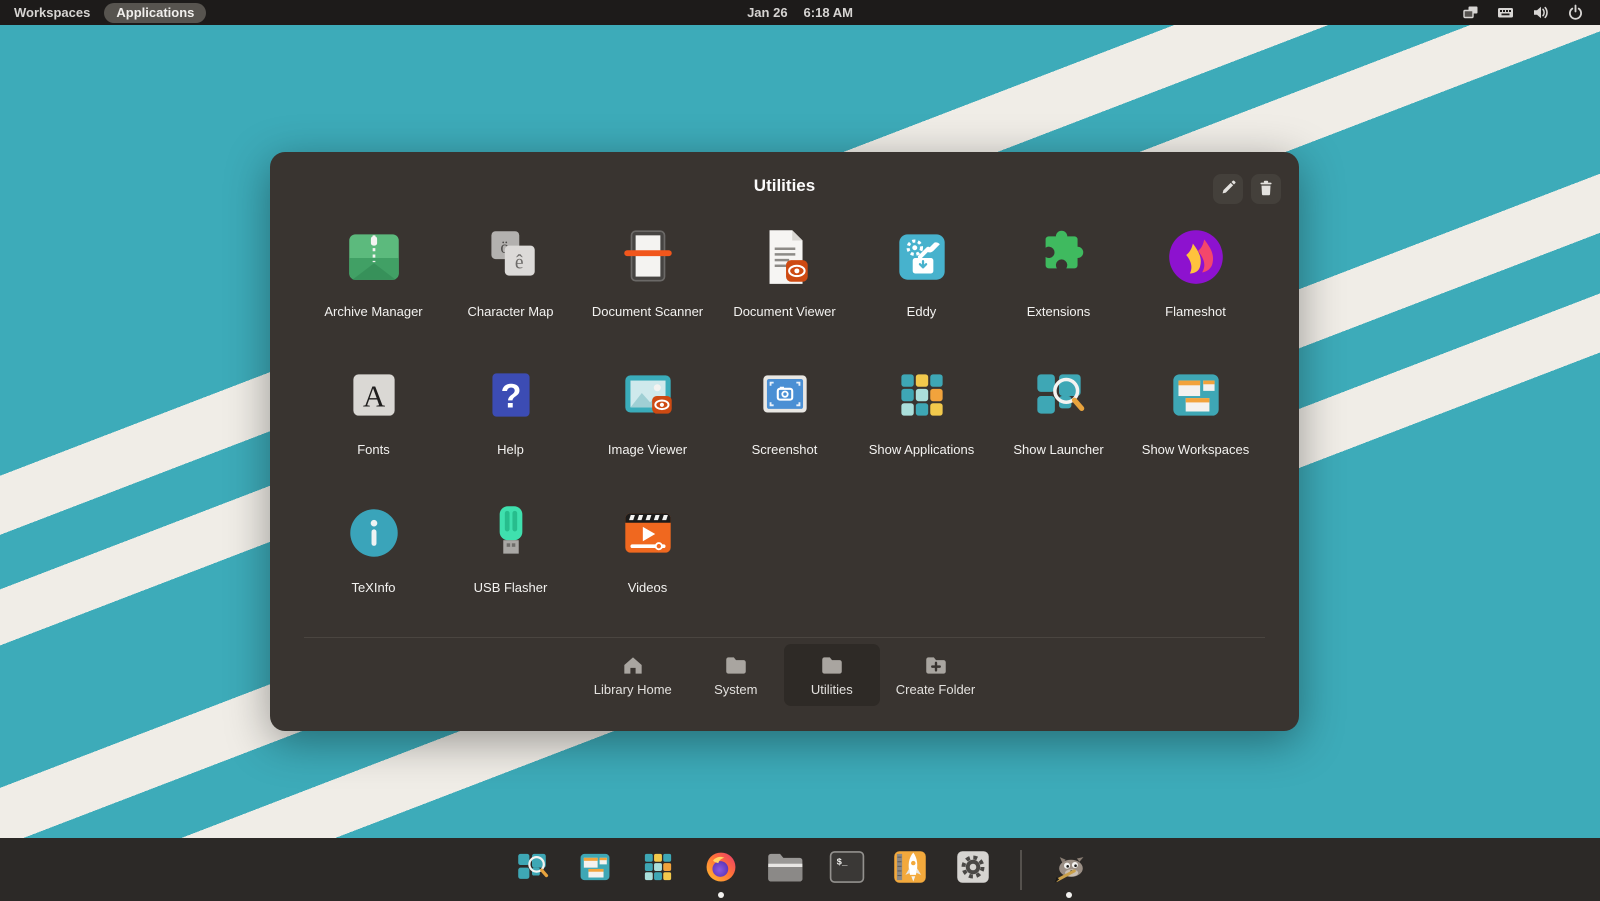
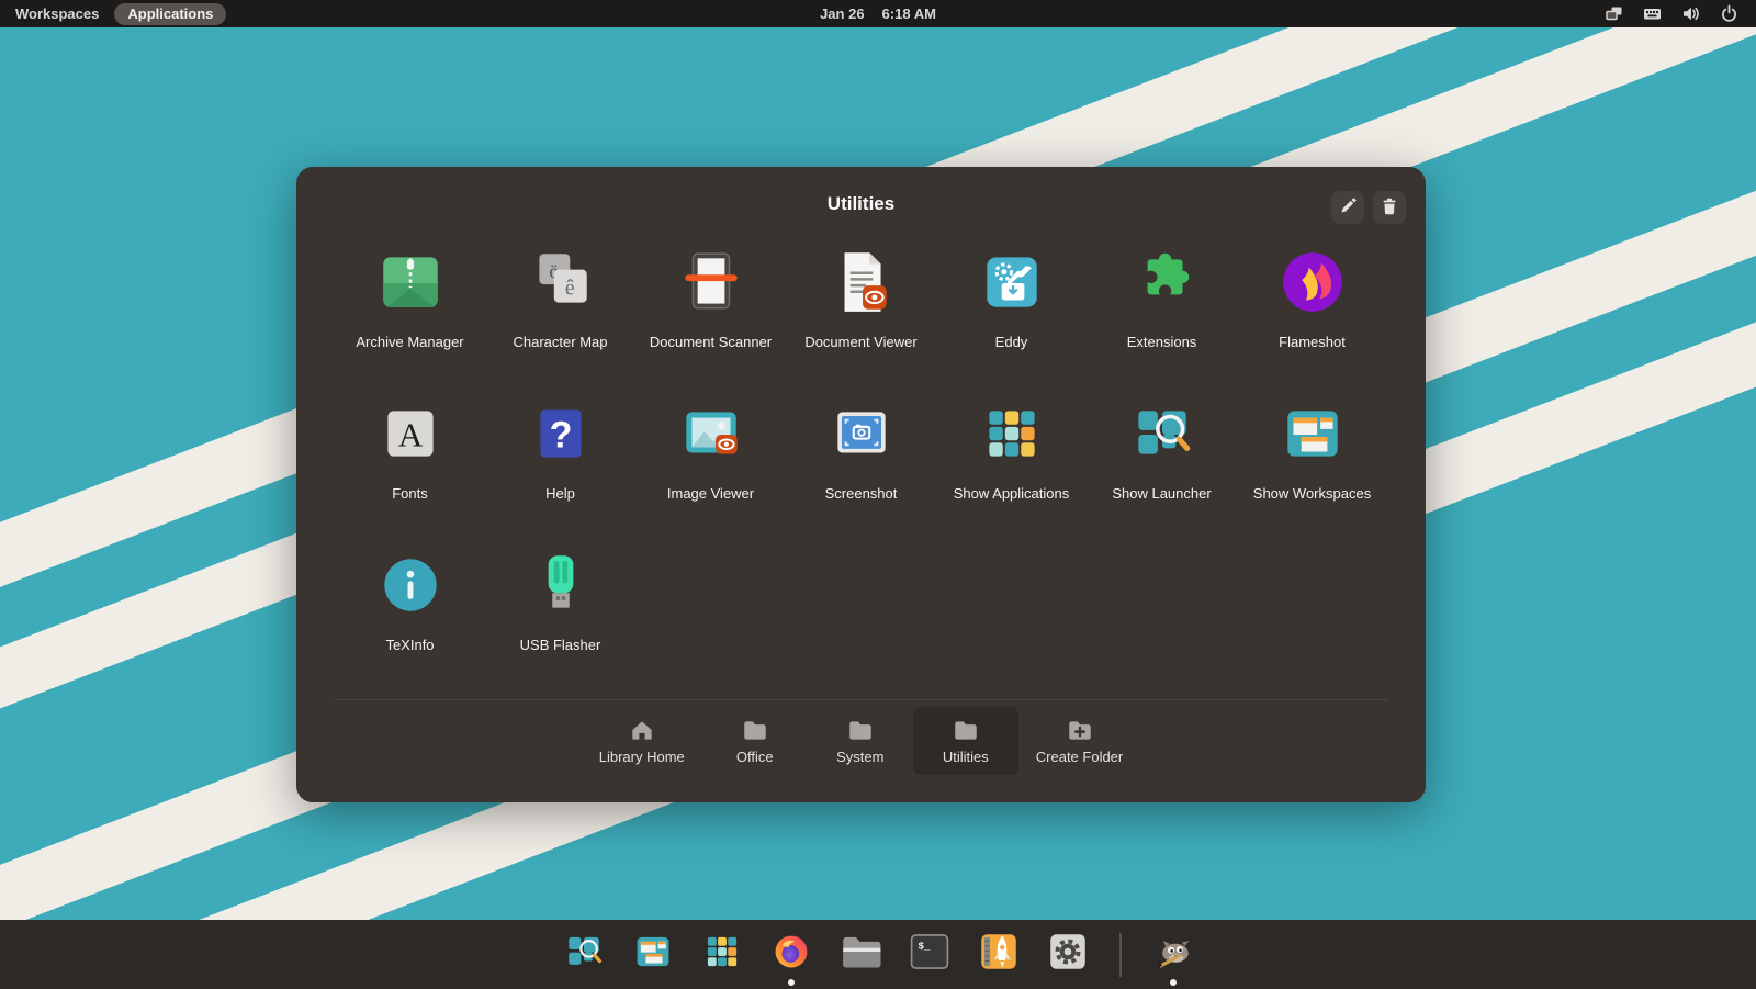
  Workspaces
  Applications
  Jan 26
  6:18 AM
  Utilities
  Archive Manager
  ö
  ê
  Character Map
  Document Scanner
  Document Viewer
  Eddy
  Extensions
  Flameshot
  A
  Fonts
  ?
  Help
  Image Viewer
  Screenshot
  Show Applications
  Show Launcher
  Show Workspaces
  TeXInfo
  USB Flasher
- Videos
  Library Home
+ Office
  System
  Utilities
  Create Folder
  $_
